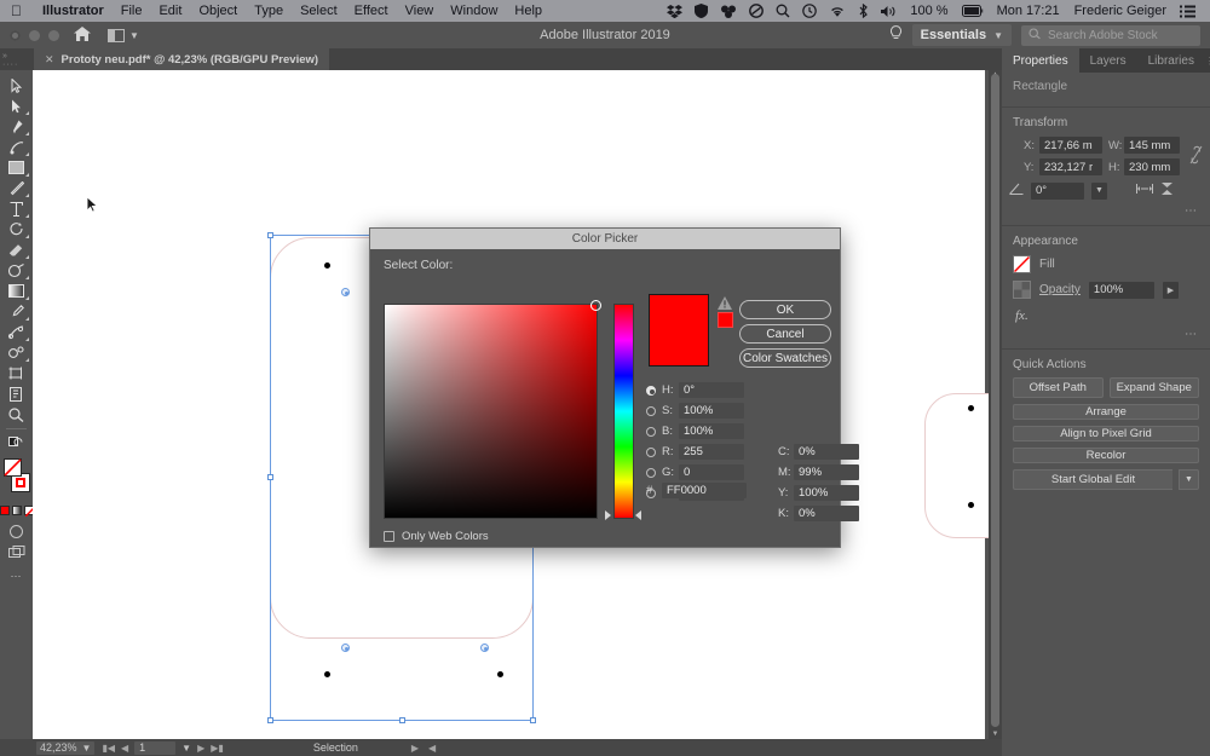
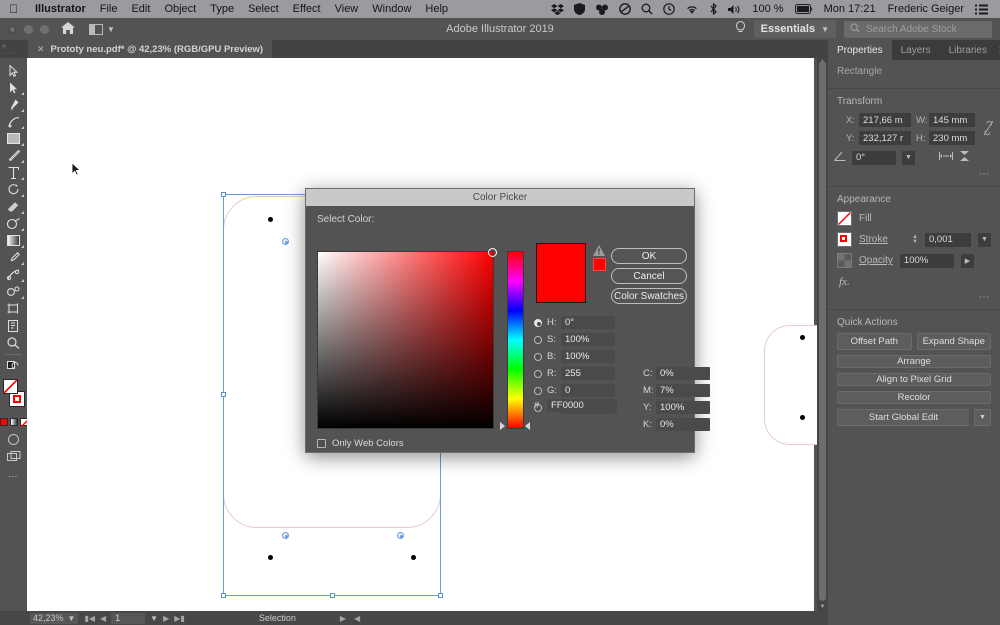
  
  Illustrator
  File
  Edit
  Object
  Type
  Select
  Effect
  View
  Window
  Help
  100 %
  Mon 17:21
  Frederic Geiger
  ▼
  Adobe Illustrator 2019
  Essentials
  ▼
  Search Adobe Stock
  ✕
  Prototy neu.pdf* @ 42,23% (RGB/GPU Preview)
  ⋯
  42,23%
  ▼
  ▮◀
  ◀
  1
  ▼
  ▶
  ▶▮
  Selection
  ▶
  ◀
  Properties
  Layers
  Libraries
  Rectangle
  Transform
  X:
  217,66 m
  Y:
  232,127 r
  W:
  145 mm
  H:
  230 mm
  0°
  ⋯
  Appearance
  Fill
+ Stroke
+ 0,001
  Opacity
  100%
  fx.
  ⋯
  Quick Actions
  Offset Path
  Expand Shape
  Arrange
  Align to Pixel Grid
  Recolor
  Start Global Edit
  Color Picker
  Select Color:
  OK
  Cancel
  Color Swatches
  H:
  0°
  S:
  100%
  B:
  100%
  R:
  255
  G:
  0
  C:
  0%
  M:
- 99%
+ 7%
  Y:
  100%
  K:
  0%
  #
  FF0000
  Only Web Colors
